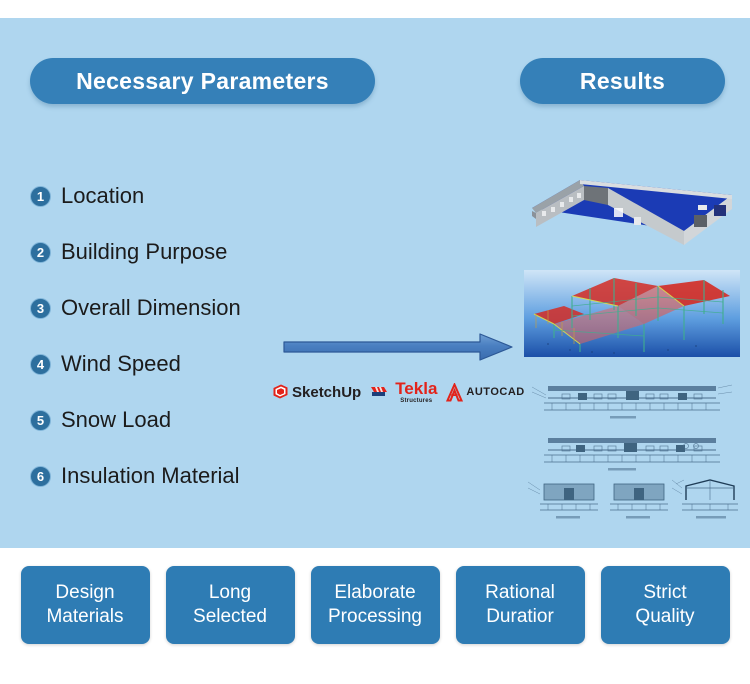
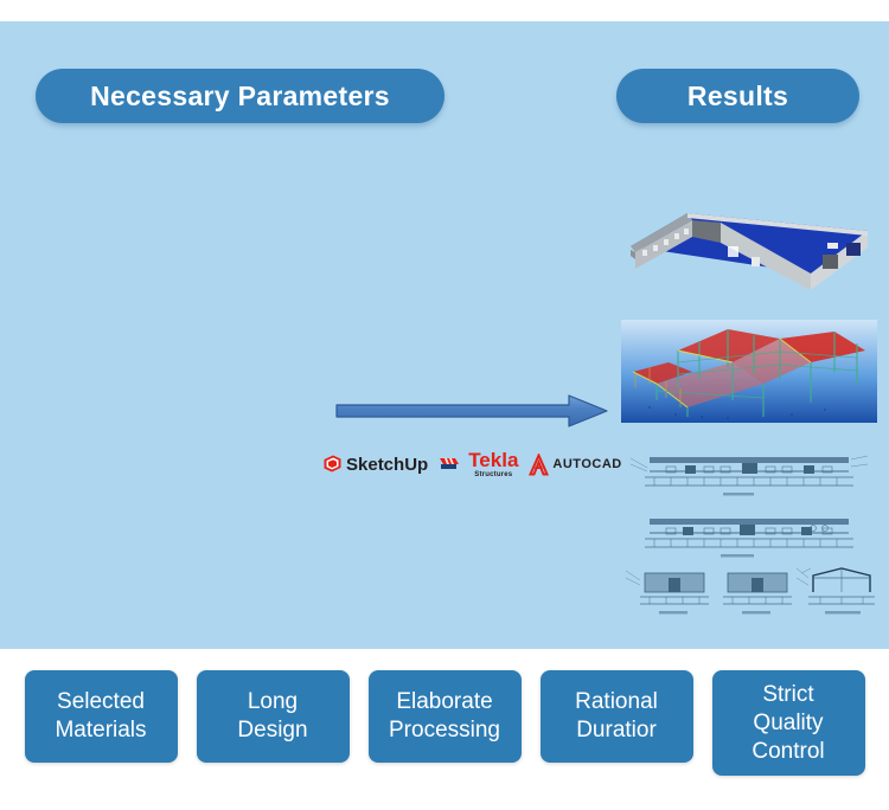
  Necessary Parameters
  Results
- 1
- Location
- 2
- Building Purpose
- 3
- Overall Dimension
- 4
- Wind Speed
- 5
- Snow Load
- 6
- Insulation Material
  SketchUp
  Tekla
  AUTOCAD
- Design
+ Selected
  Materials
  Long
- Selected
+ Design
  Elaborate
  Processing
  Rational
  Duratior
  Strict
  Quality
+ Control
